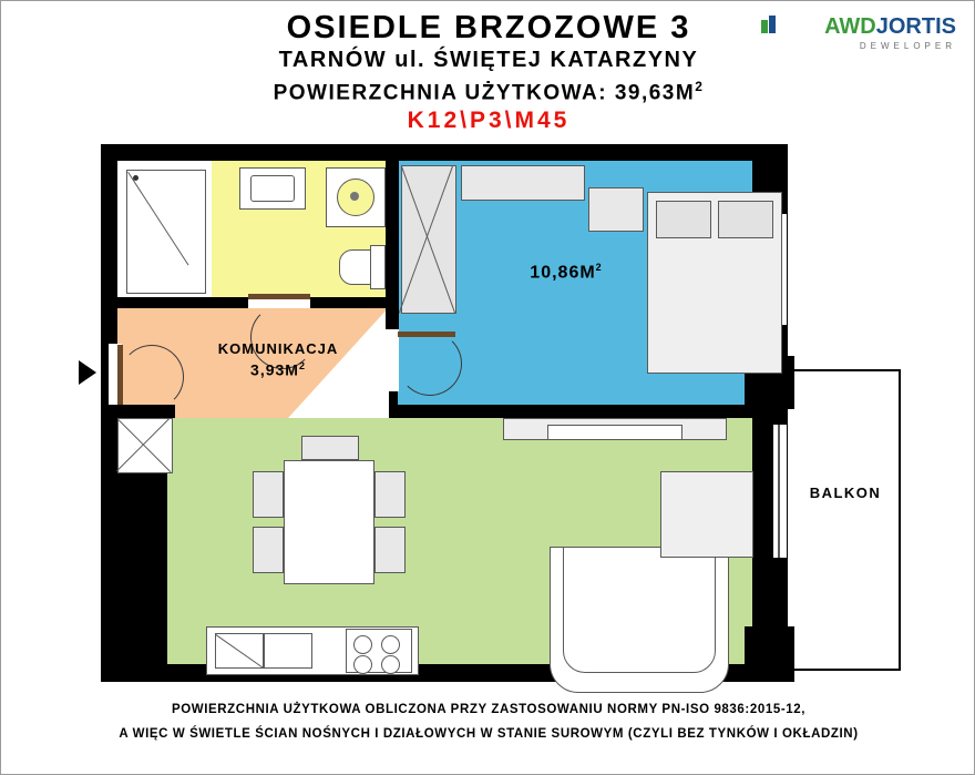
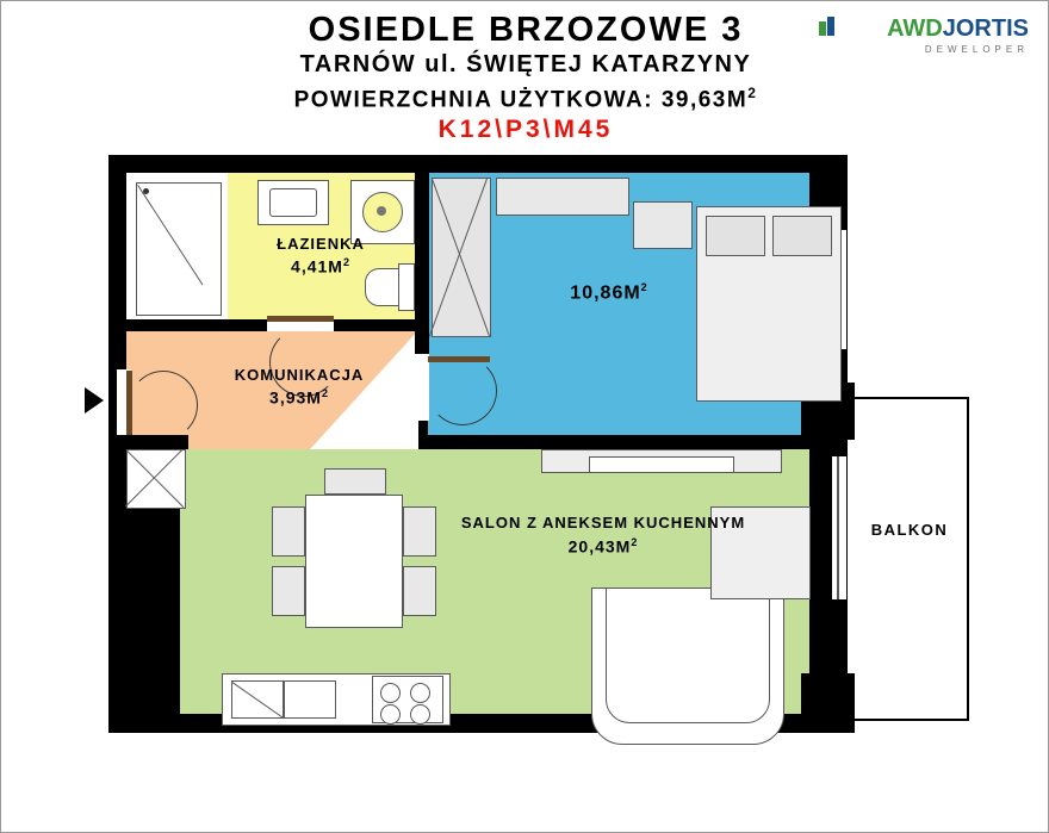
  OSIEDLE BRZOZOWE 3
  TARNÓW ul. ŚWIĘTEJ KATARZYNY
  POWIERZCHNIA UŻYTKOWA: 39,63M2
  K12\P3\M45
  AWDJORTIS
  DEWELOPER
  KOMUNIKACJA
  3,93M2
  10,86M2
+ SALON Z ANEKSEM KUCHENNYM
+ 20,43M2
+ ŁAZIENKA
+ 4,41M2
  BALKON
- POWIERZCHNIA UŻYTKOWA OBLICZONA PRZY ZASTOSOWANIU NORMY PN-ISO 9836:2015-12,
- A WIĘC W ŚWIETLE ŚCIAN NOŚNYCH I DZIAŁOWYCH W STANIE SUROWYM (CZYLI BEZ TYNKÓW I OKŁADZIN)
